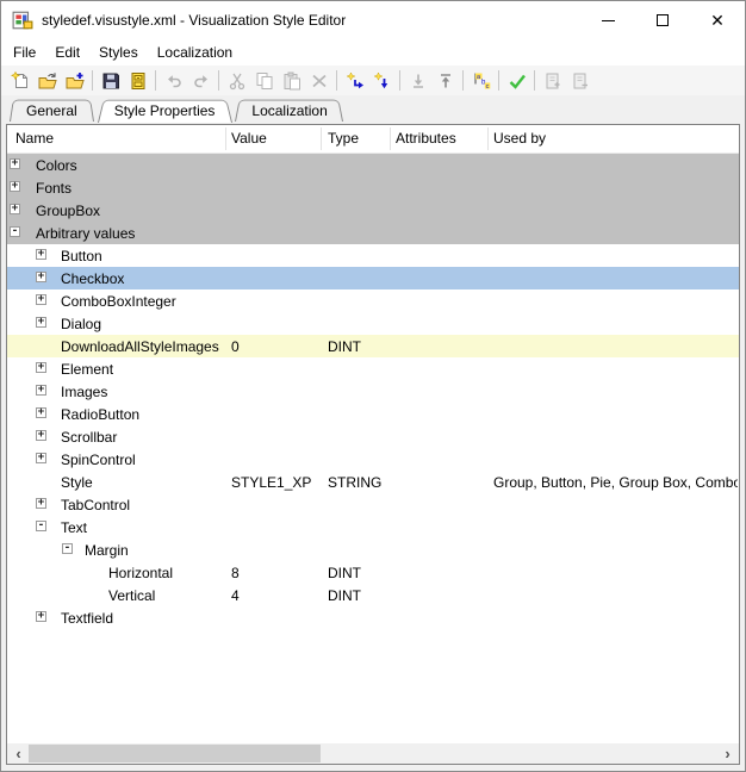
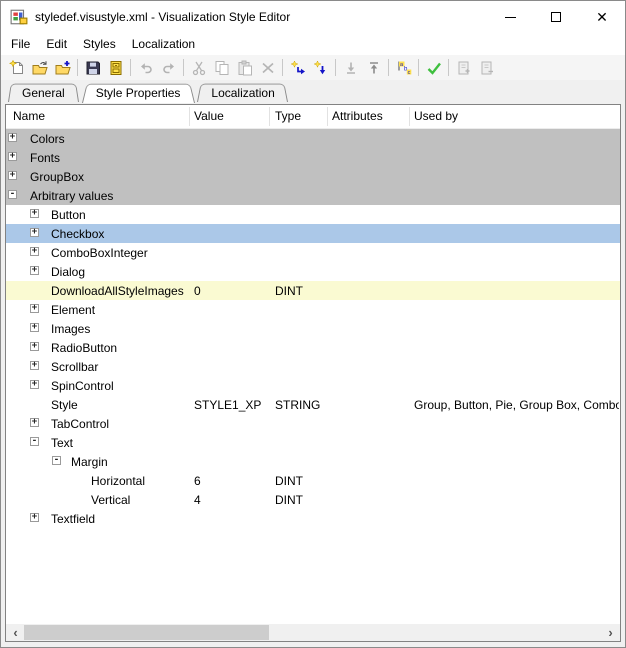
  styledef.visustyle.xml - Visualization Style Editor
  ✕
  File
  Edit
  Styles
  Localization
  General Style Properties Localization
  Name
  Value
  Type
  Attributes
  Used by
  +
  Colors
  +
  Fonts
  +
  GroupBox
  -
  Arbitrary values
  +
  Button
  +
  Checkbox
  +
  ComboBoxInteger
  +
  Dialog
  DownloadAllStyleImages
  0
  DINT
  +
  Element
  +
  Images
  +
  RadioButton
  +
  Scrollbar
  +
  SpinControl
  Style
  STYLE1_XP
  STRING
  Group, Button, Pie, Group Box, Combo
  +
  TabControl
  -
  Text
  -
  Margin
  Horizontal
- 8
+ 6
  DINT
  Vertical
  4
  DINT
  +
  Textfield
  ‹
  ›
